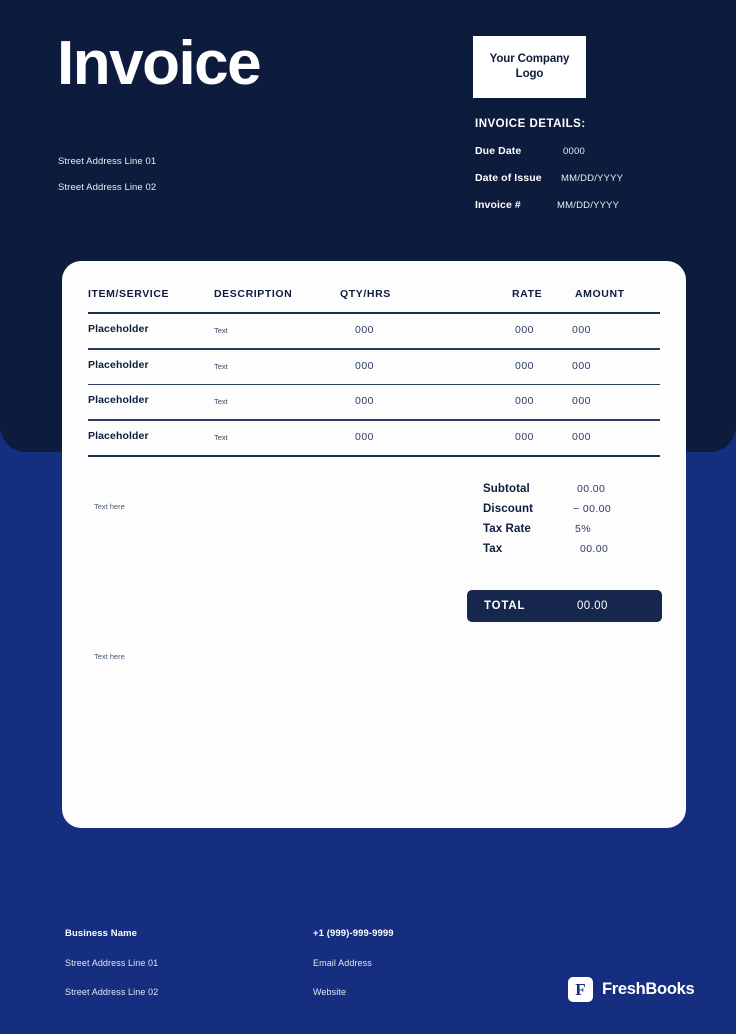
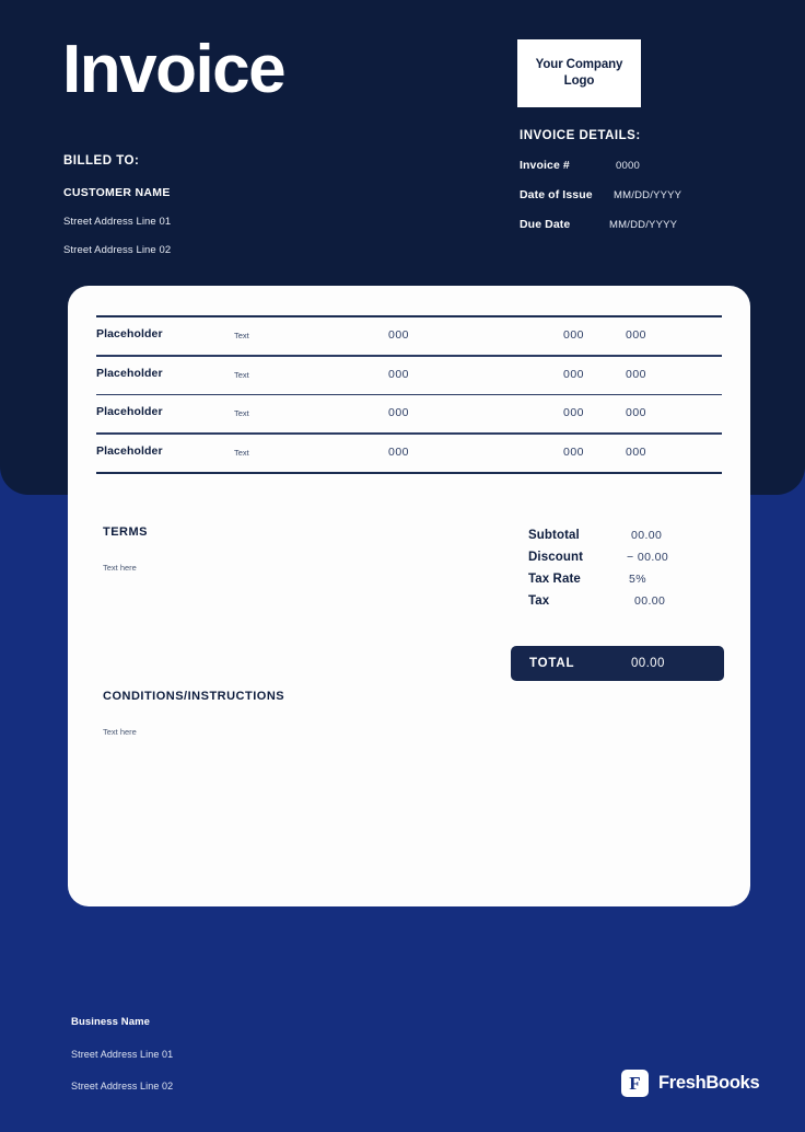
  Invoice
  Your Company
  Logo
+ BILLED TO:
+ CUSTOMER NAME
  Street Address Line 01
  Street Address Line 02
  INVOICE DETAILS:
- Due Date
+ Invoice #
  0000
  Date of Issue
  MM/DD/YYYY
- Invoice #
+ Due Date
  MM/DD/YYYY
- ITEM/SERVICE
- DESCRIPTION
- QTY/HRS
- RATE
- AMOUNT
  Placeholder
  Text
  000
  000
  000
  Placeholder
  Text
  000
  000
  000
  Placeholder
  Text
  000
  000
  000
  Placeholder
  Text
  000
  000
  000
+ TERMS
  Text here
+ CONDITIONS/INSTRUCTIONS
  Text here
  Subtotal
  00.00
  Discount
  − 00.00
  Tax Rate
  5%
  Tax
  00.00
  TOTAL
  00.00
  Business Name
  Street Address Line 01
  Street Address Line 02
- +1 (999)-999-9999
- Email Address
- Website
  F
  FreshBooks
